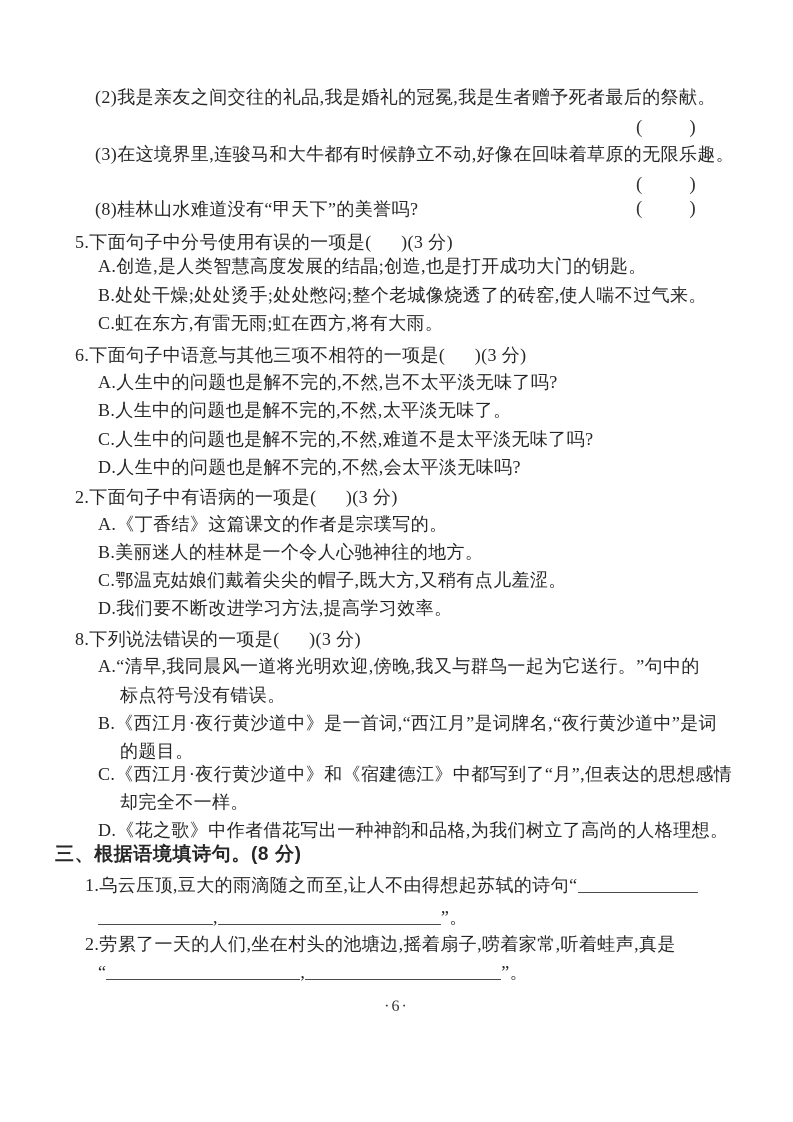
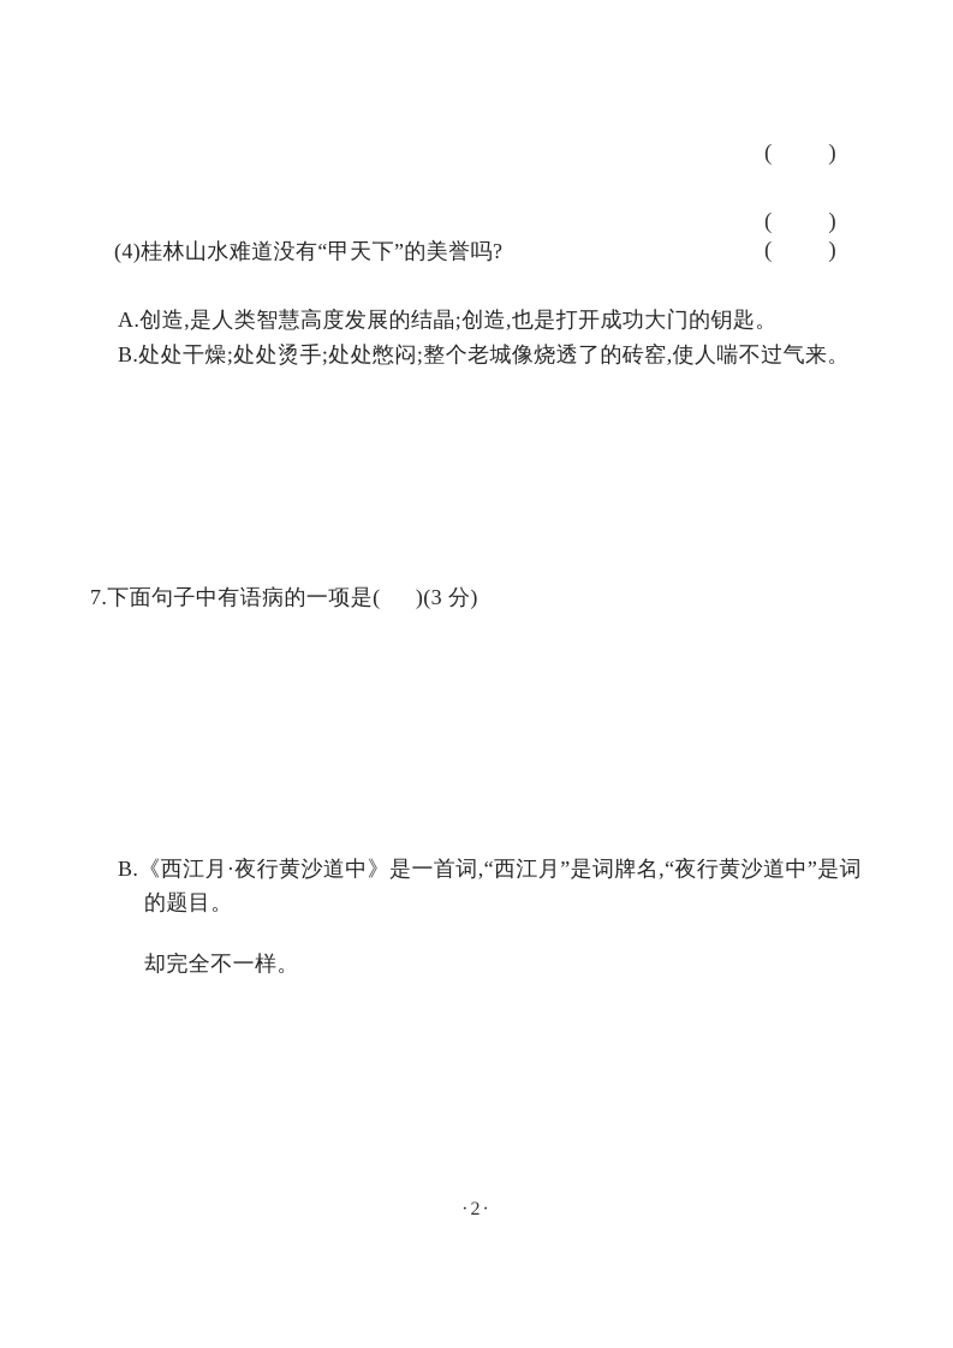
- (2)我是亲友之间交往的礼品,我是婚礼的冠冕,我是生者赠予死者最后的祭献。
  ( )
- (3)在这境界里,连骏马和大牛都有时候静立不动,好像在回味着草原的无限乐趣。
  ( )
- (8)桂林山水难道没有“甲天下”的美誉吗?
+ (4)桂林山水难道没有“甲天下”的美誉吗?
  ( )
- 5.下面句子中分号使用有误的一项是( )(3 分)
  A.创造,是人类智慧高度发展的结晶;创造,也是打开成功大门的钥匙。
  B.处处干燥;处处烫手;处处憋闷;整个老城像烧透了的砖窑,使人喘不过气来。
- C.虹在东方,有雷无雨;虹在西方,将有大雨。
- 6.下面句子中语意与其他三项不相符的一项是( )(3 分)
- A.人生中的问题也是解不完的,不然,岂不太平淡无味了吗?
- B.人生中的问题也是解不完的,不然,太平淡无味了。
- C.人生中的问题也是解不完的,不然,难道不是太平淡无味了吗?
- D.人生中的问题也是解不完的,不然,会太平淡无味吗?
- 2.下面句子中有语病的一项是( )(3 分)
+ 7.下面句子中有语病的一项是( )(3 分)
- A.《丁香结》这篇课文的作者是宗璞写的。
- B.美丽迷人的桂林是一个令人心驰神往的地方。
- C.鄂温克姑娘们戴着尖尖的帽子,既大方,又稍有点儿羞涩。
- D.我们要不断改进学习方法,提高学习效率。
- 8.下列说法错误的一项是( )(3 分)
- A.“清早,我同晨风一道将光明欢迎,傍晚,我又与群鸟一起为它送行。”句中的
- 标点符号没有错误。
  B.《西江月·夜行黄沙道中》是一首词,“西江月”是词牌名,“夜行黄沙道中”是词
  的题目。
- C.《西江月·夜行黄沙道中》和《宿建德江》中都写到了“月”,但表达的思想感情
  却完全不一样。
- D.《花之歌》中作者借花写出一种神韵和品格,为我们树立了高尚的人格理想。
- 三、根据语境填诗句。(8 分)
- 1.乌云压顶,豆大的雨滴随之而至,让人不由得想起苏轼的诗句“
- , ”。
- 2.劳累了一天的人们,坐在村头的池塘边,摇着扇子,唠着家常,听着蛙声,真是
- “ , ”。
- ·6·
+ ·2·
